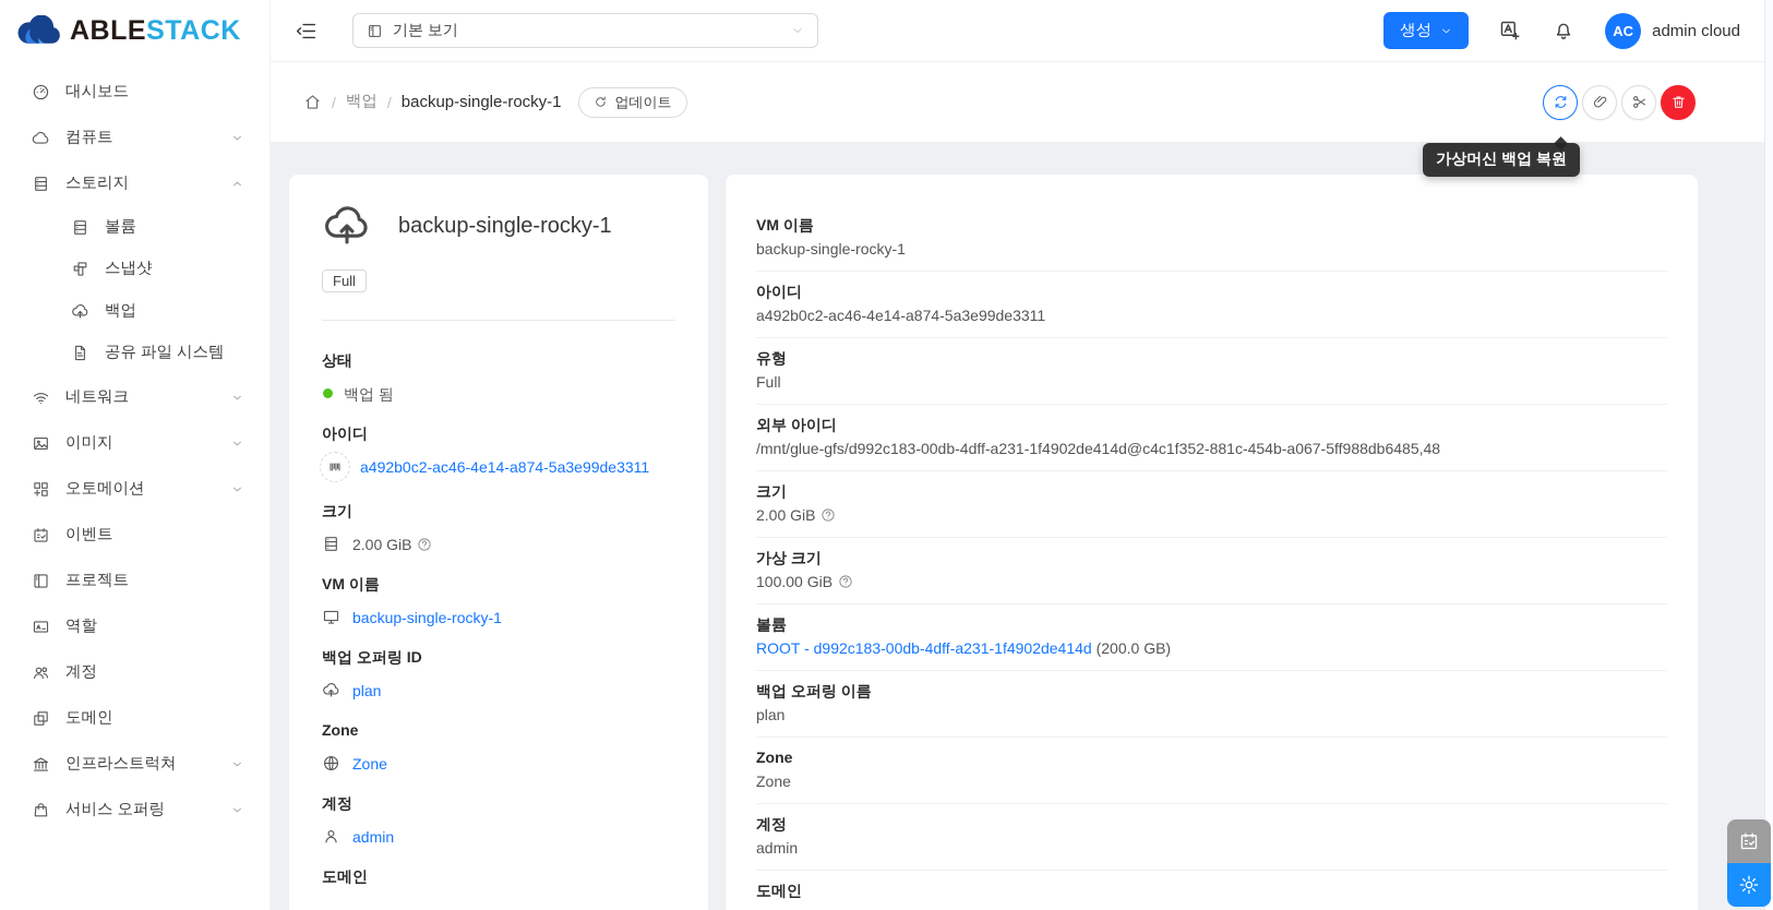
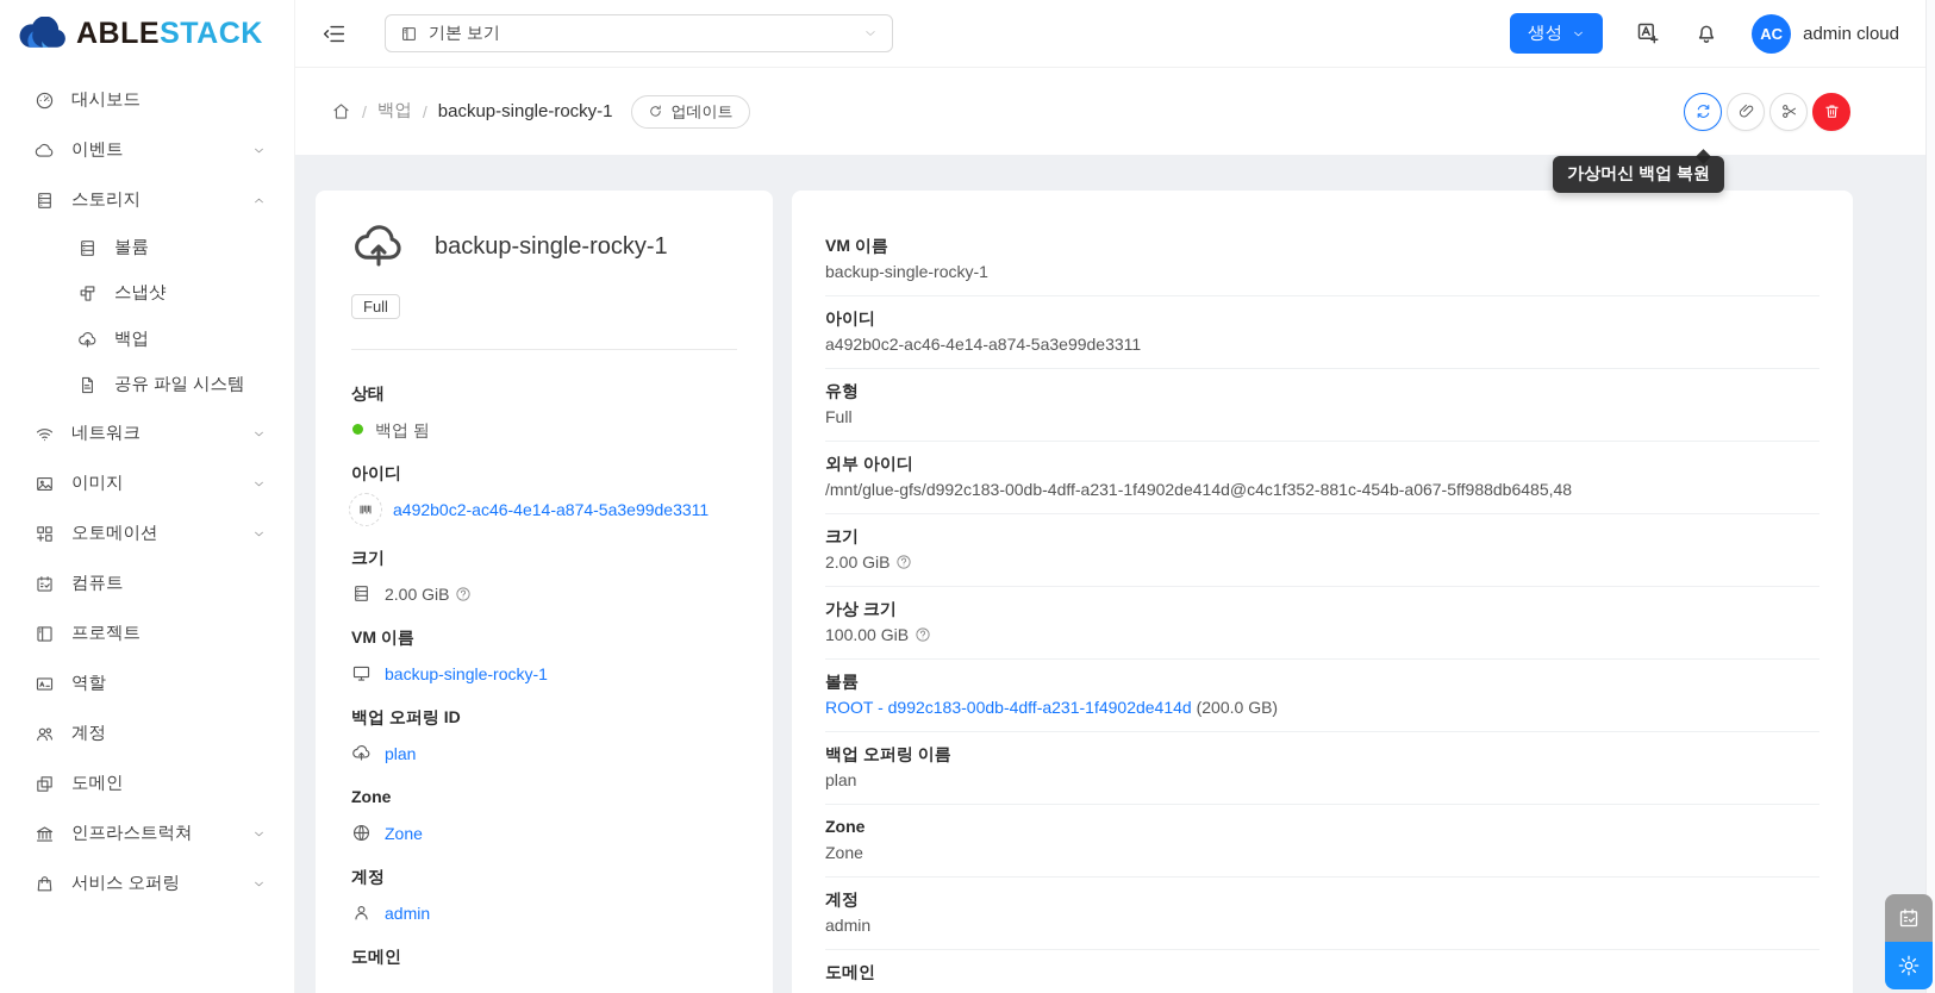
  ABLESTACK
  대시보드
- 컴퓨트
+ 이벤트
  스토리지
  볼륨
  스냅샷
  백업
  공유 파일 시스템
  네트워크
  이미지
  오토메이션
- 이벤트
+ 컴퓨트
  프로젝트
  역할
  계정
  도메인
  인프라스트럭쳐
  서비스 오퍼링
  기본 보기
  생성
  AC
  admin cloud
  /
  백업
  /
  backup-single-rocky-1
  업데이트
  backup-single-rocky-1
  Full
  상태
  백업 됨
  아이디
  a492b0c2-ac46-4e14-a874-5a3e99de3311
  크기
  2.00 GiB
  VM 이름
  backup-single-rocky-1
  백업 오퍼링 ID
  plan
  Zone
  Zone
  계정
  admin
  도메인
  VM 이름
  backup-single-rocky-1
  아이디
  a492b0c2-ac46-4e14-a874-5a3e99de3311
  유형
  Full
  외부 아이디
  /mnt/glue-gfs/d992c183-00db-4dff-a231-1f4902de414d@c4c1f352-881c-454b-a067-5ff988db6485,48
  크기
  2.00 GiB
  가상 크기
  100.00 GiB
  볼륨
  ROOT - d992c183-00db-4dff-a231-1f4902de414d
  (200.0 GB)
  백업 오퍼링 이름
  plan
  Zone
  Zone
  계정
  admin
  도메인
  가상머신 백업 복원
